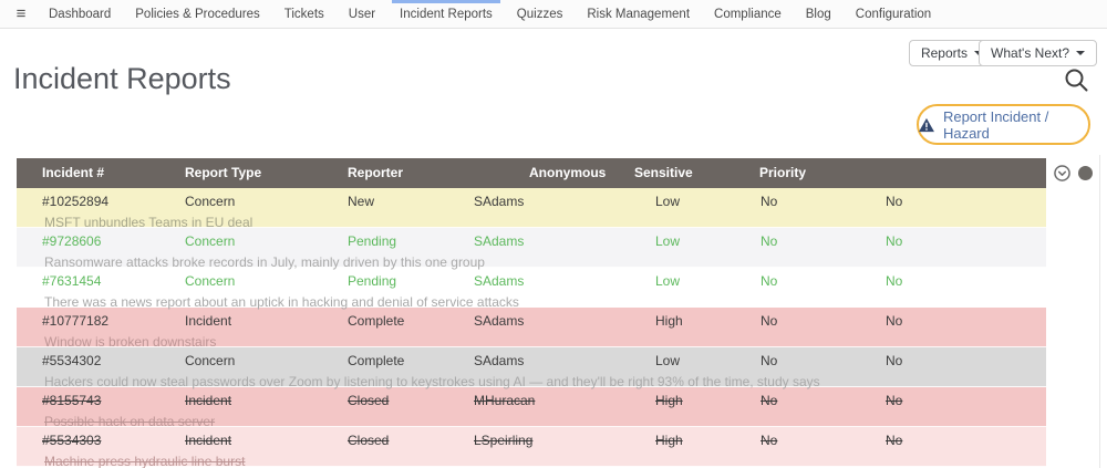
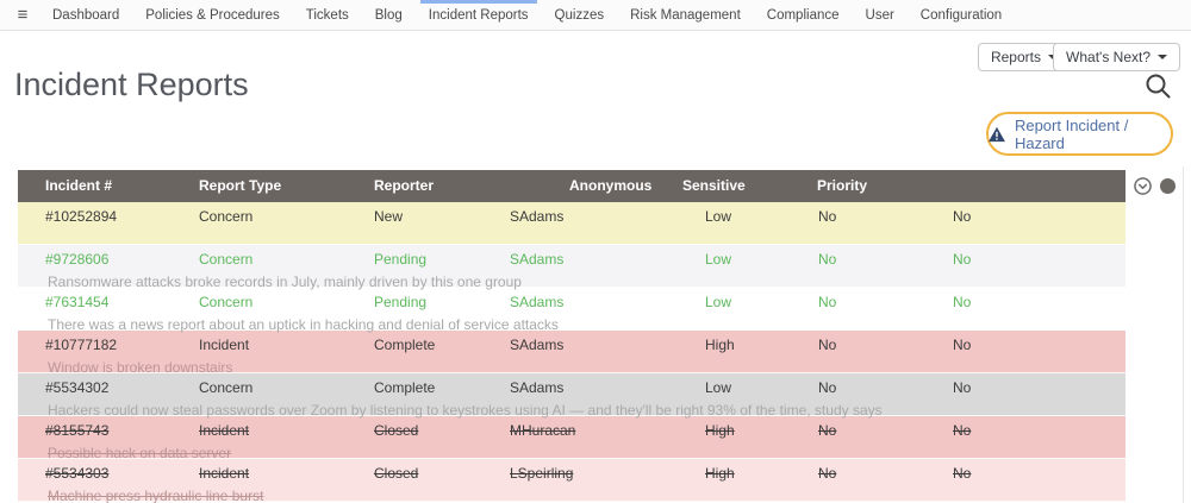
  ≡
  Dashboard
  Policies & Procedures
  Tickets
- User
+ Blog
  Incident Reports
  Quizzes
  Risk Management
  Compliance
- Blog
+ User
  Configuration
  Reports
  What's Next?
  Incident Reports
  Report Incident / Hazard
  Incident #
  Report Type
  Reporter
  Anonymous
  Sensitive
  Priority
  #10252894
  Concern
  New
  SAdams
  Low
  No
  No
- MSFT unbundles Teams in EU deal
  #9728606
  Concern
  Pending
  SAdams
  Low
  No
  No
  Ransomware attacks broke records in July, mainly driven by this one group
  #7631454
  Concern
  Pending
  SAdams
  Low
  No
  No
  There was a news report about an uptick in hacking and denial of service attacks
  #10777182
  Incident
  Complete
  SAdams
  High
  No
  No
  Window is broken downstairs
  #5534302
  Concern
  Complete
  SAdams
  Low
  No
  No
  Hackers could now steal passwords over Zoom by listening to keystrokes using AI — and they'll be right 93% of the time, study says
  #8155743
  Incident
  Closed
  MHuracan
  High
  No
  No
  Possible hack on data server
  #5534303
  Incident
  Closed
  LSpeirling
  High
  No
  No
  Machine press hydraulic line burst
